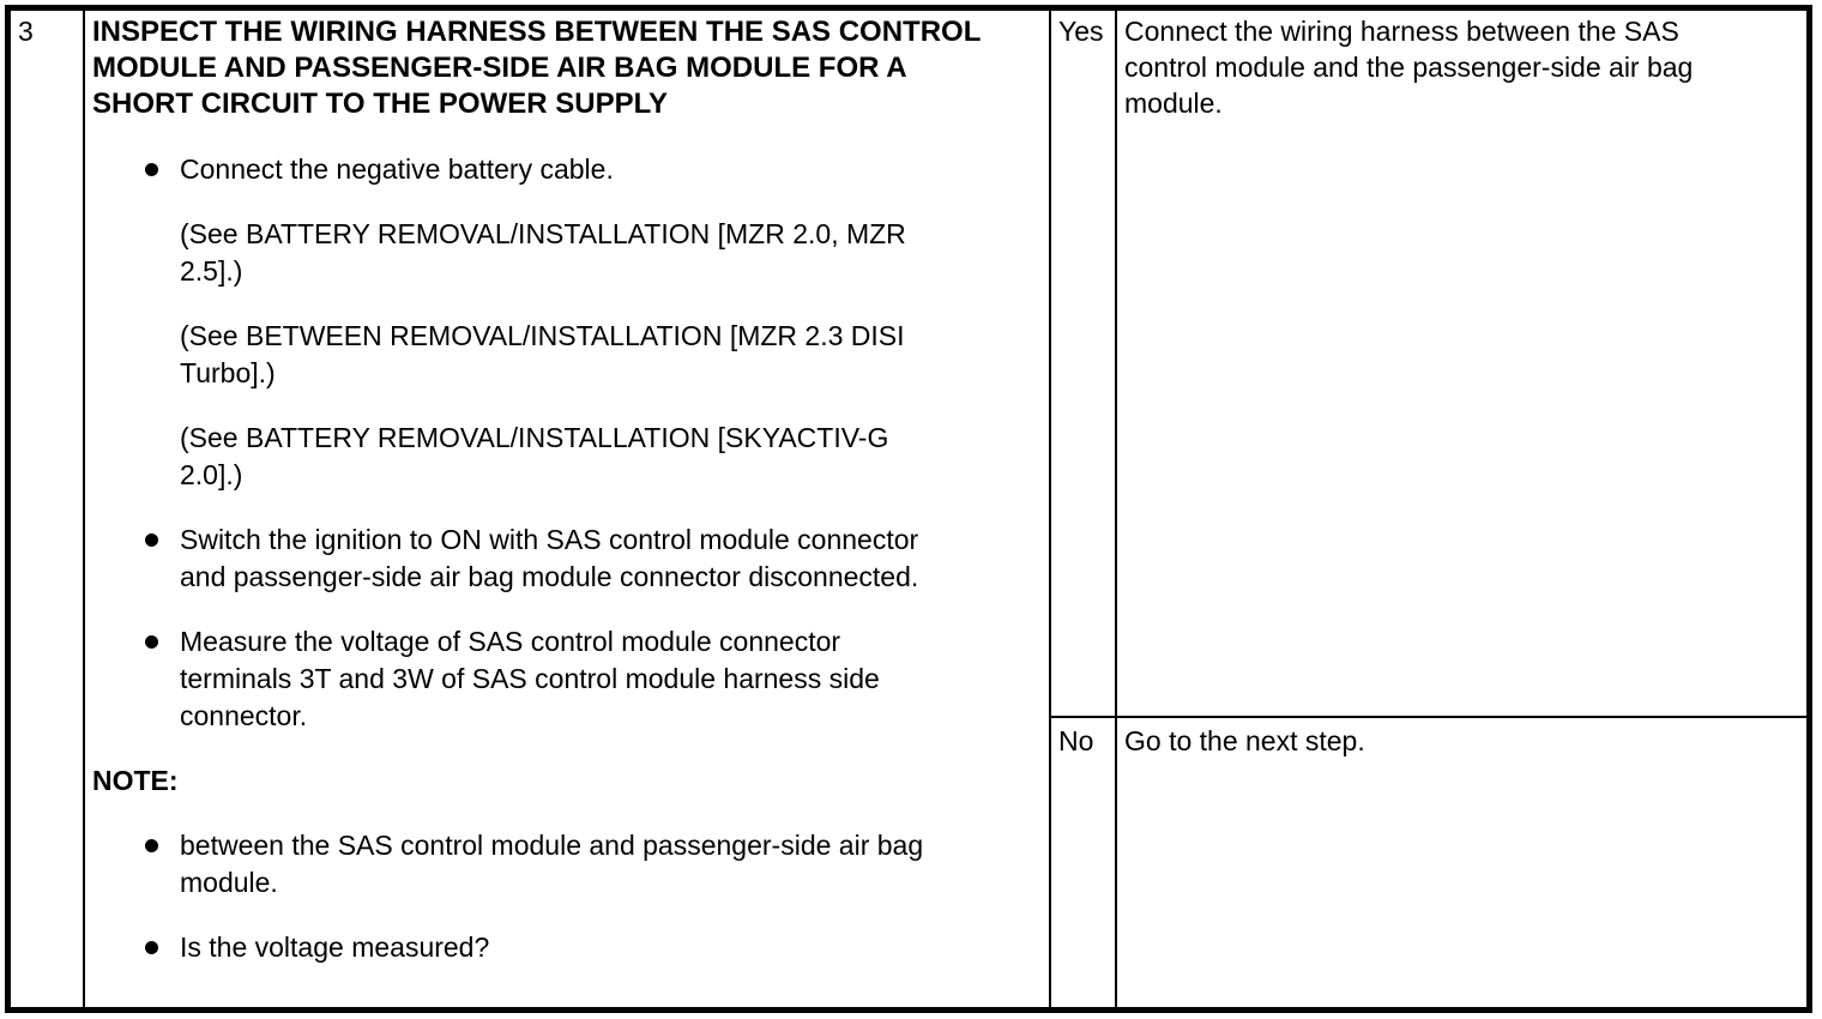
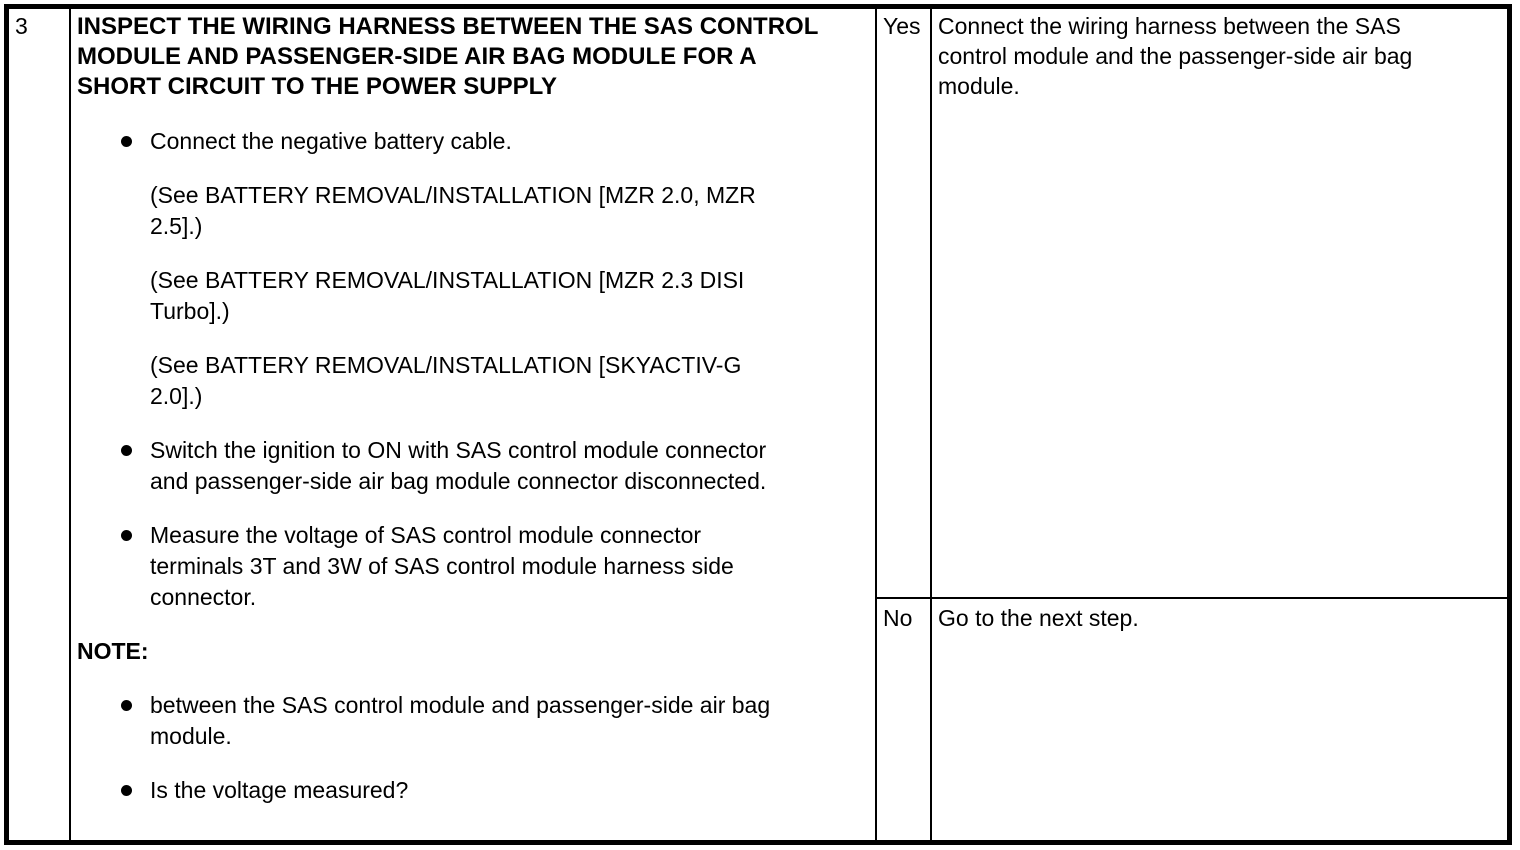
  3
  INSPECT THE WIRING HARNESS BETWEEN THE SAS CONTROL
  MODULE AND PASSENGER-SIDE AIR BAG MODULE FOR A
  SHORT CIRCUIT TO THE POWER SUPPLY
  Connect the negative battery cable.
  (See BATTERY REMOVAL/INSTALLATION [MZR 2.0, MZR
  2.5].)
- (See BETWEEN REMOVAL/INSTALLATION [MZR 2.3 DISI
+ (See BATTERY REMOVAL/INSTALLATION [MZR 2.3 DISI
  Turbo].)
  (See BATTERY REMOVAL/INSTALLATION [SKYACTIV-G
  2.0].)
  Switch the ignition to ON with SAS control module connector
  and passenger-side air bag module connector disconnected.
  Measure the voltage of SAS control module connector
  terminals 3T and 3W of SAS control module harness side
  connector.
  NOTE:
  between the SAS control module and passenger-side air bag
  module.
  Is the voltage measured?
  Yes
  Connect the wiring harness between the SAS
  control module and the passenger-side air bag
  module.
  No
  Go to the next step.
